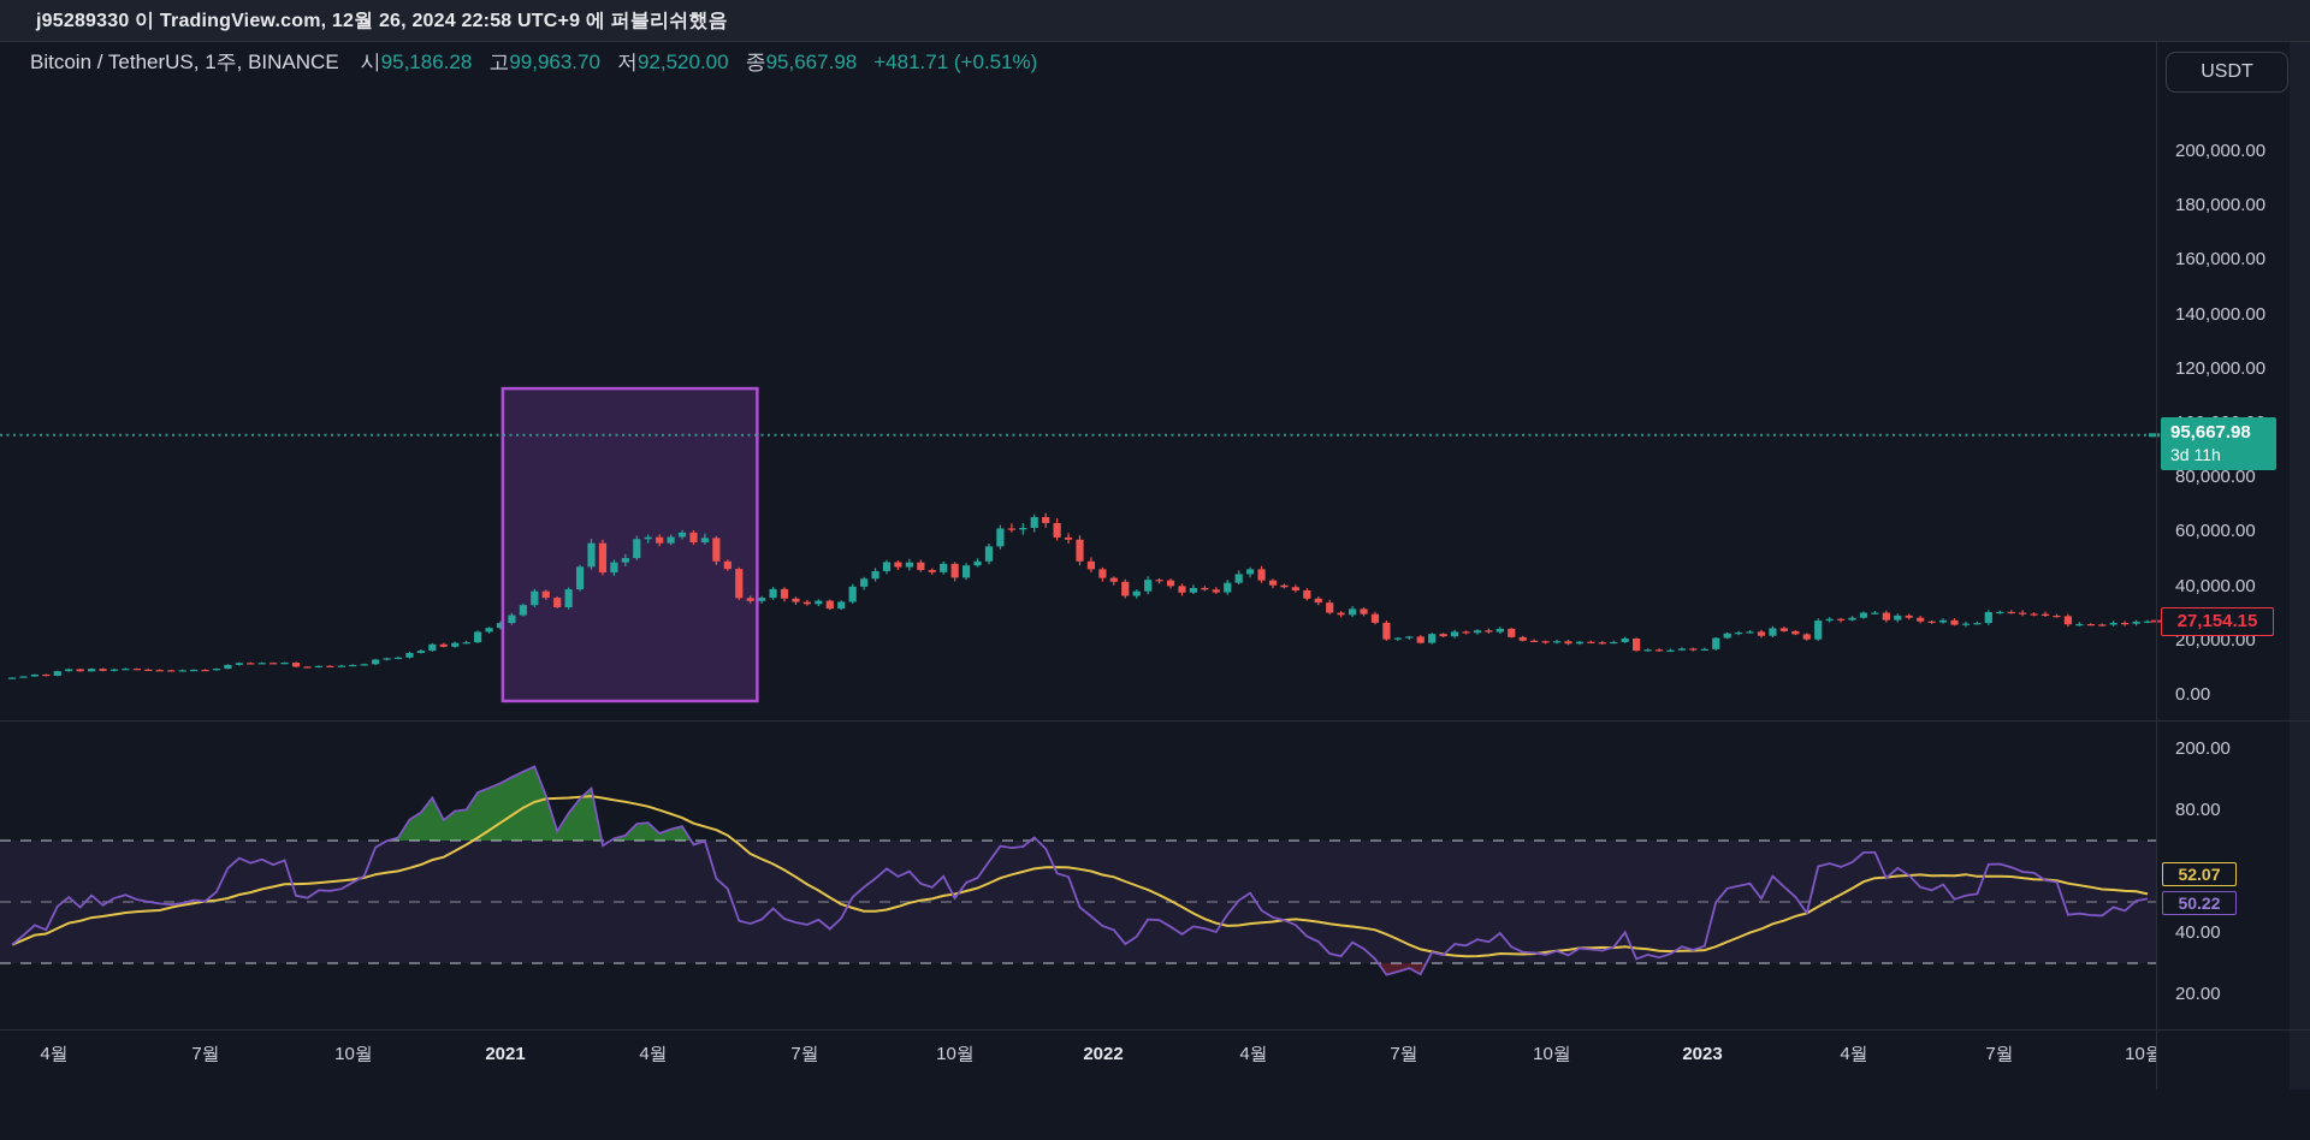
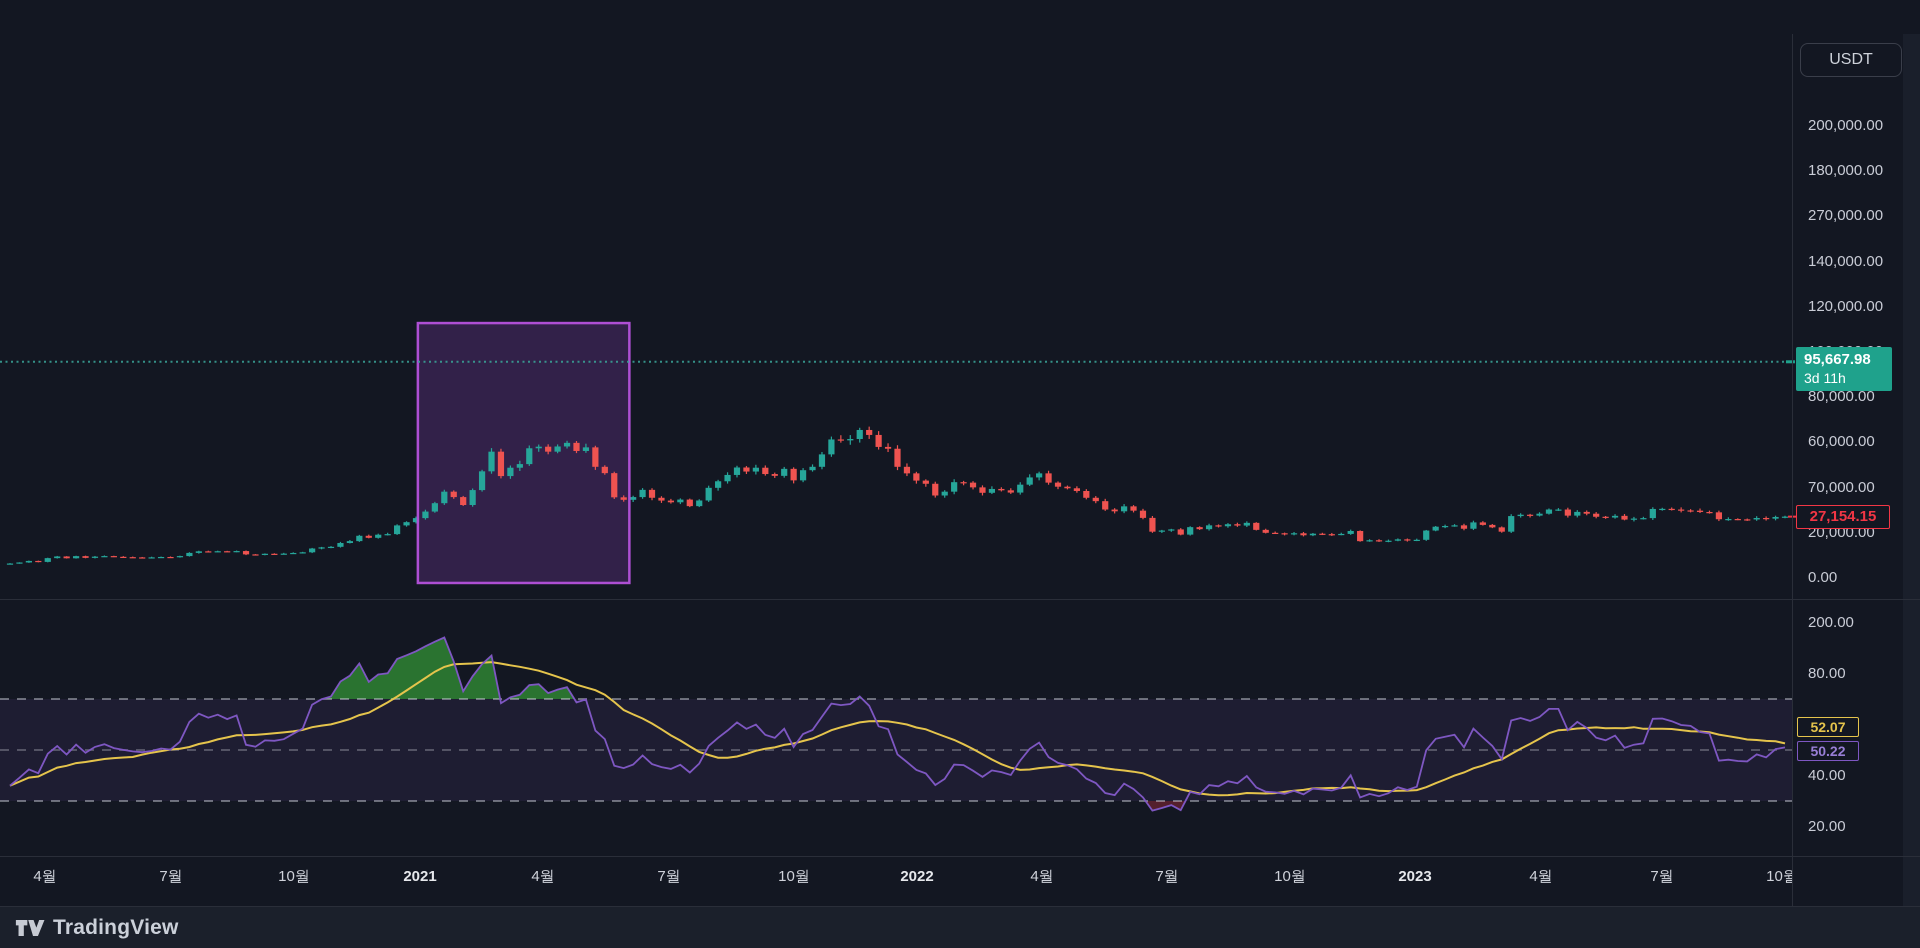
- j95289330 이 TradingView.com, 12월 26, 2024 22:58 UTC+9 에 퍼블리쉬했음
- Bitcoin / TetherUS, 1주, BINANCE
- 시95,186.28
- 고99,963.70
- 저92,520.00
- 종95,667.98
- +481.71 (+0.51%)
  USDT
  200,000.00
  180,000.00
- 160,000.00
+ 270,000.00
  140,000.00
  120,000.00
  80,000.00
  60,000.00
- 40,000.00
+ 70,000.00
  20,000.00
  0.00
  200.00
  80.00
  40.00
  20.00
  95,667.98
  3d 11h
  27,154.15
  52.07
  50.22
  4월
  7월
  10월
  2021
  4월
  7월
  10월
  2022
  4월
  7월
  10월
  2023
  4월
  7월
  10월
+ TradingView
